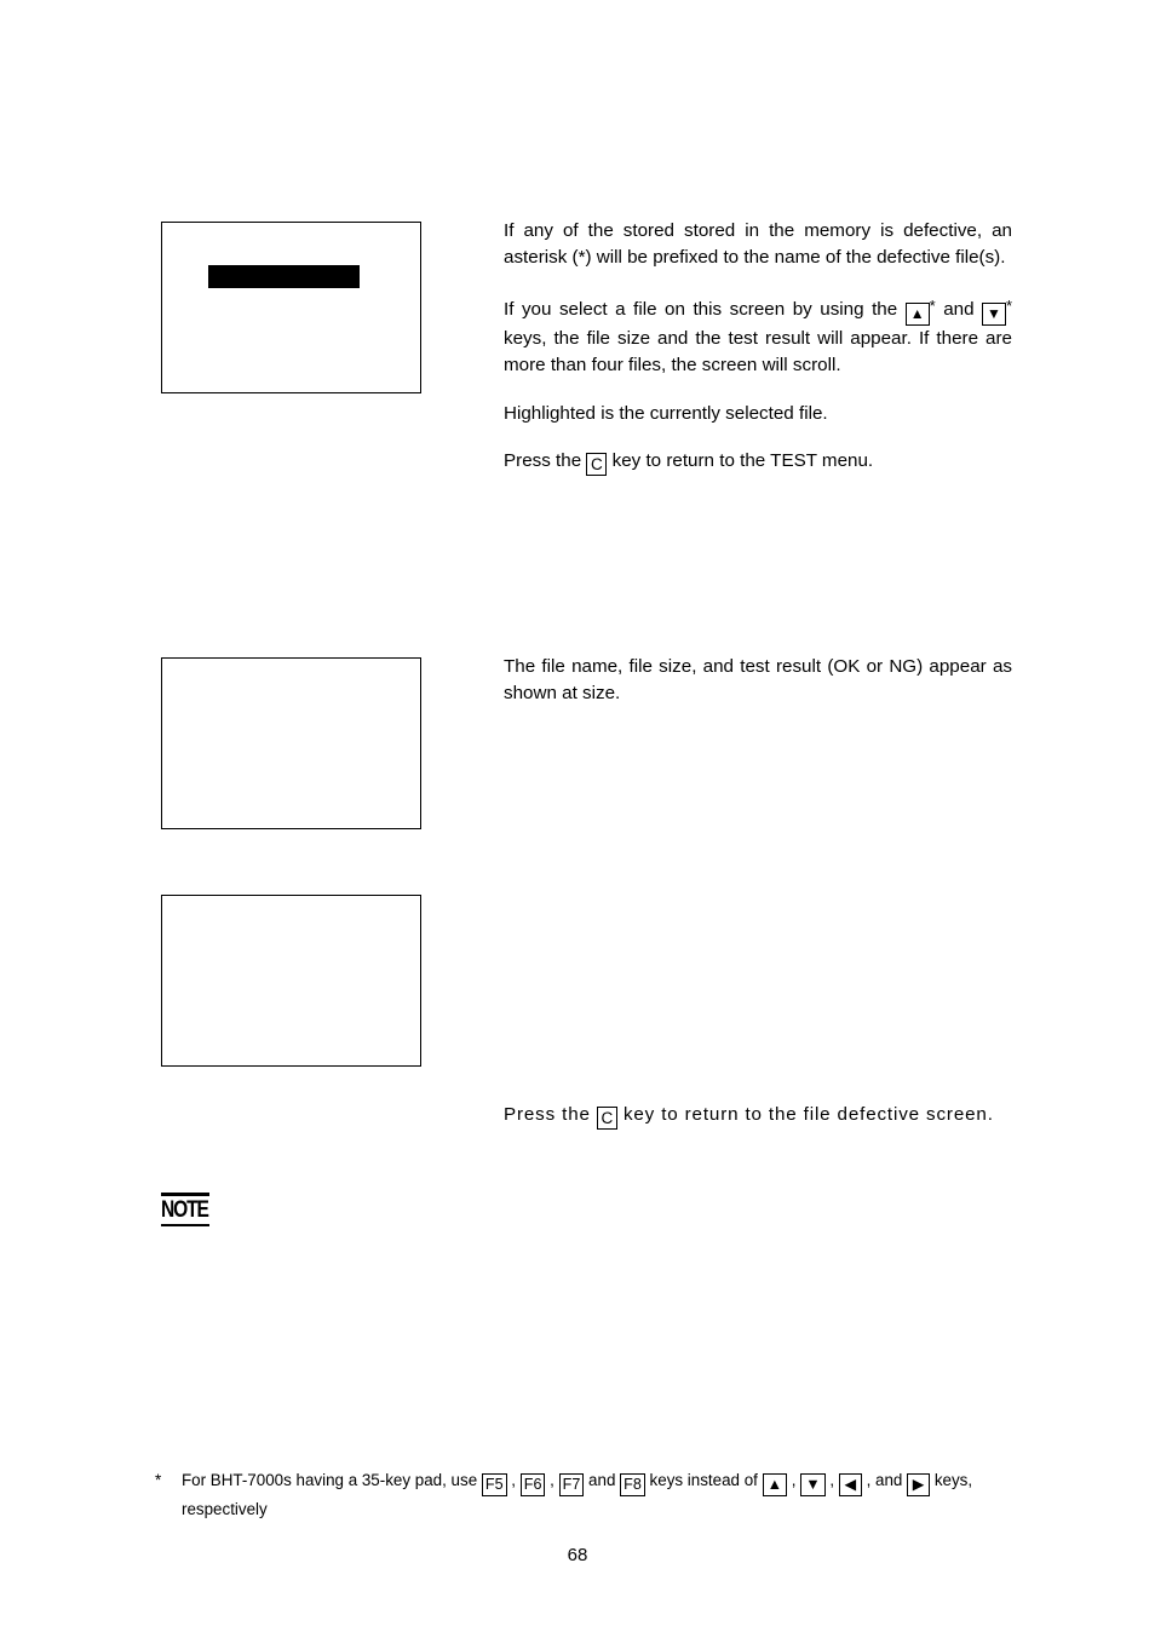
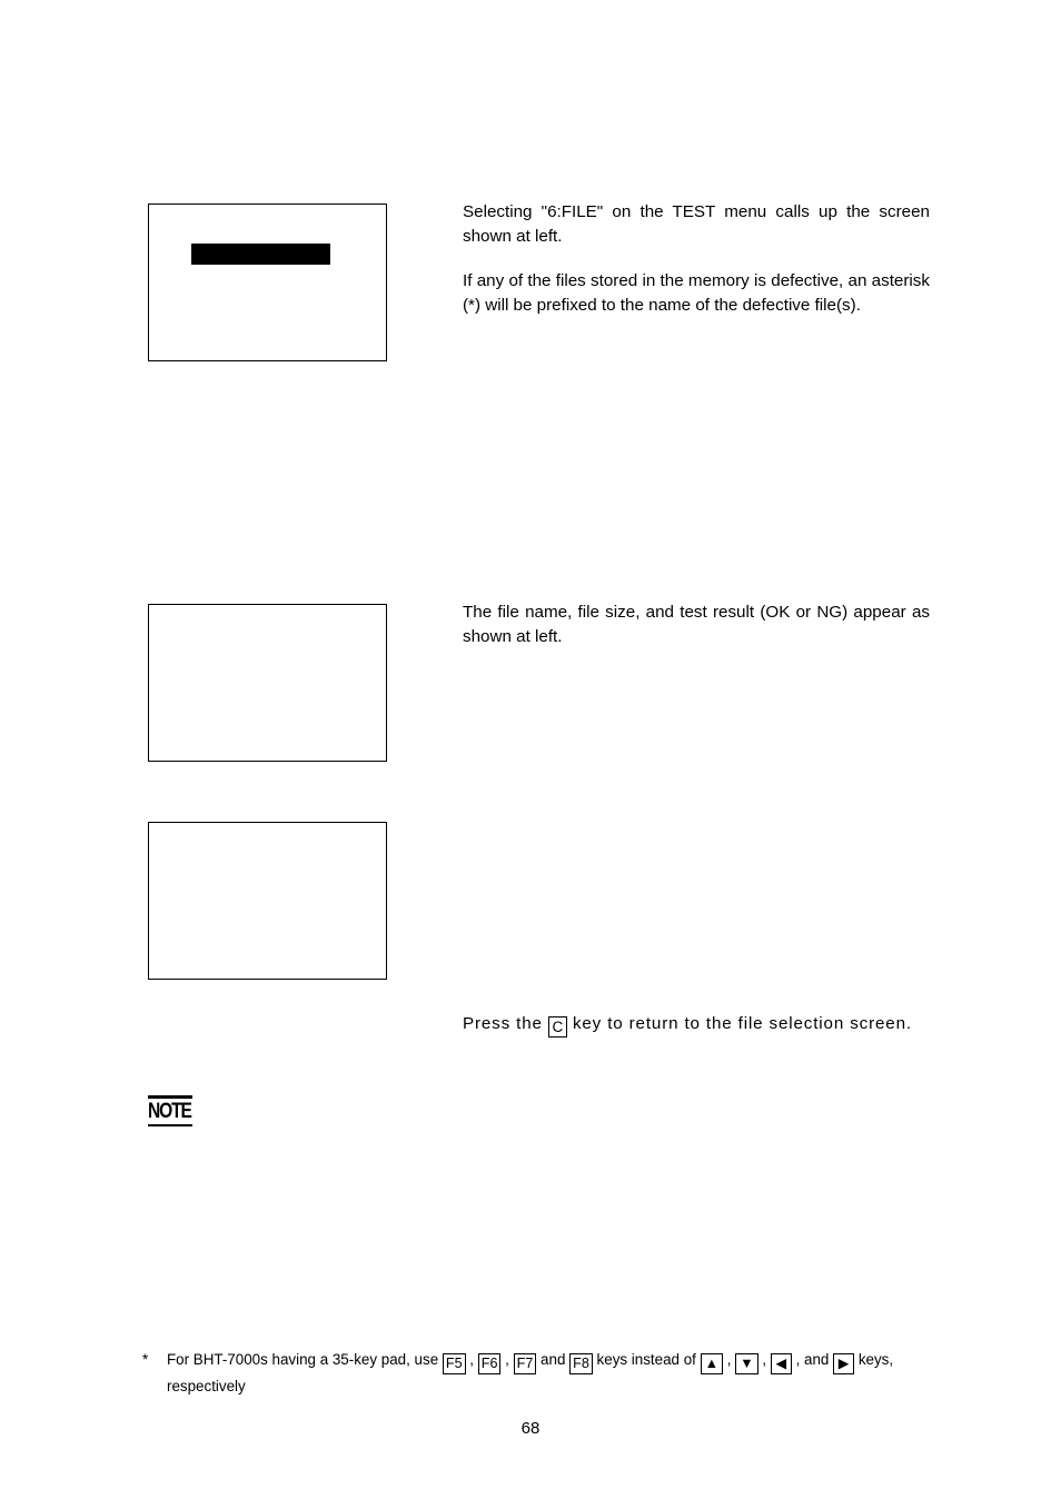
+ Selecting "6:FILE" on the TEST menu calls up the screen shown at left.
- If any of the stored stored in the memory is defective, an asterisk (*) will be prefixed to the name of the defective file(s).
+ If any of the files stored in the memory is defective, an asterisk (*) will be prefixed to the name of the defective file(s).
- If you select a file on this screen by using the ▲ * and ▼ * keys, the file size and the test result will appear. If there are more than four files, the screen will scroll.
- Highlighted is the currently selected file.
- Press the C key to return to the TEST menu.
- The file name, file size, and test result (OK or NG) appear as shown at size.
+ The file name, file size, and test result (OK or NG) appear as shown at left.
- Press the C key to return to the file defective screen.
+ Press the C key to return to the file selection screen.
  NOTE
  *
  For BHT-7000s having a 35-key pad, use F5 , F6 , F7 and F8 keys instead of ▲ , ▼ , ◀ , and ▶ keys, respectively
  68
